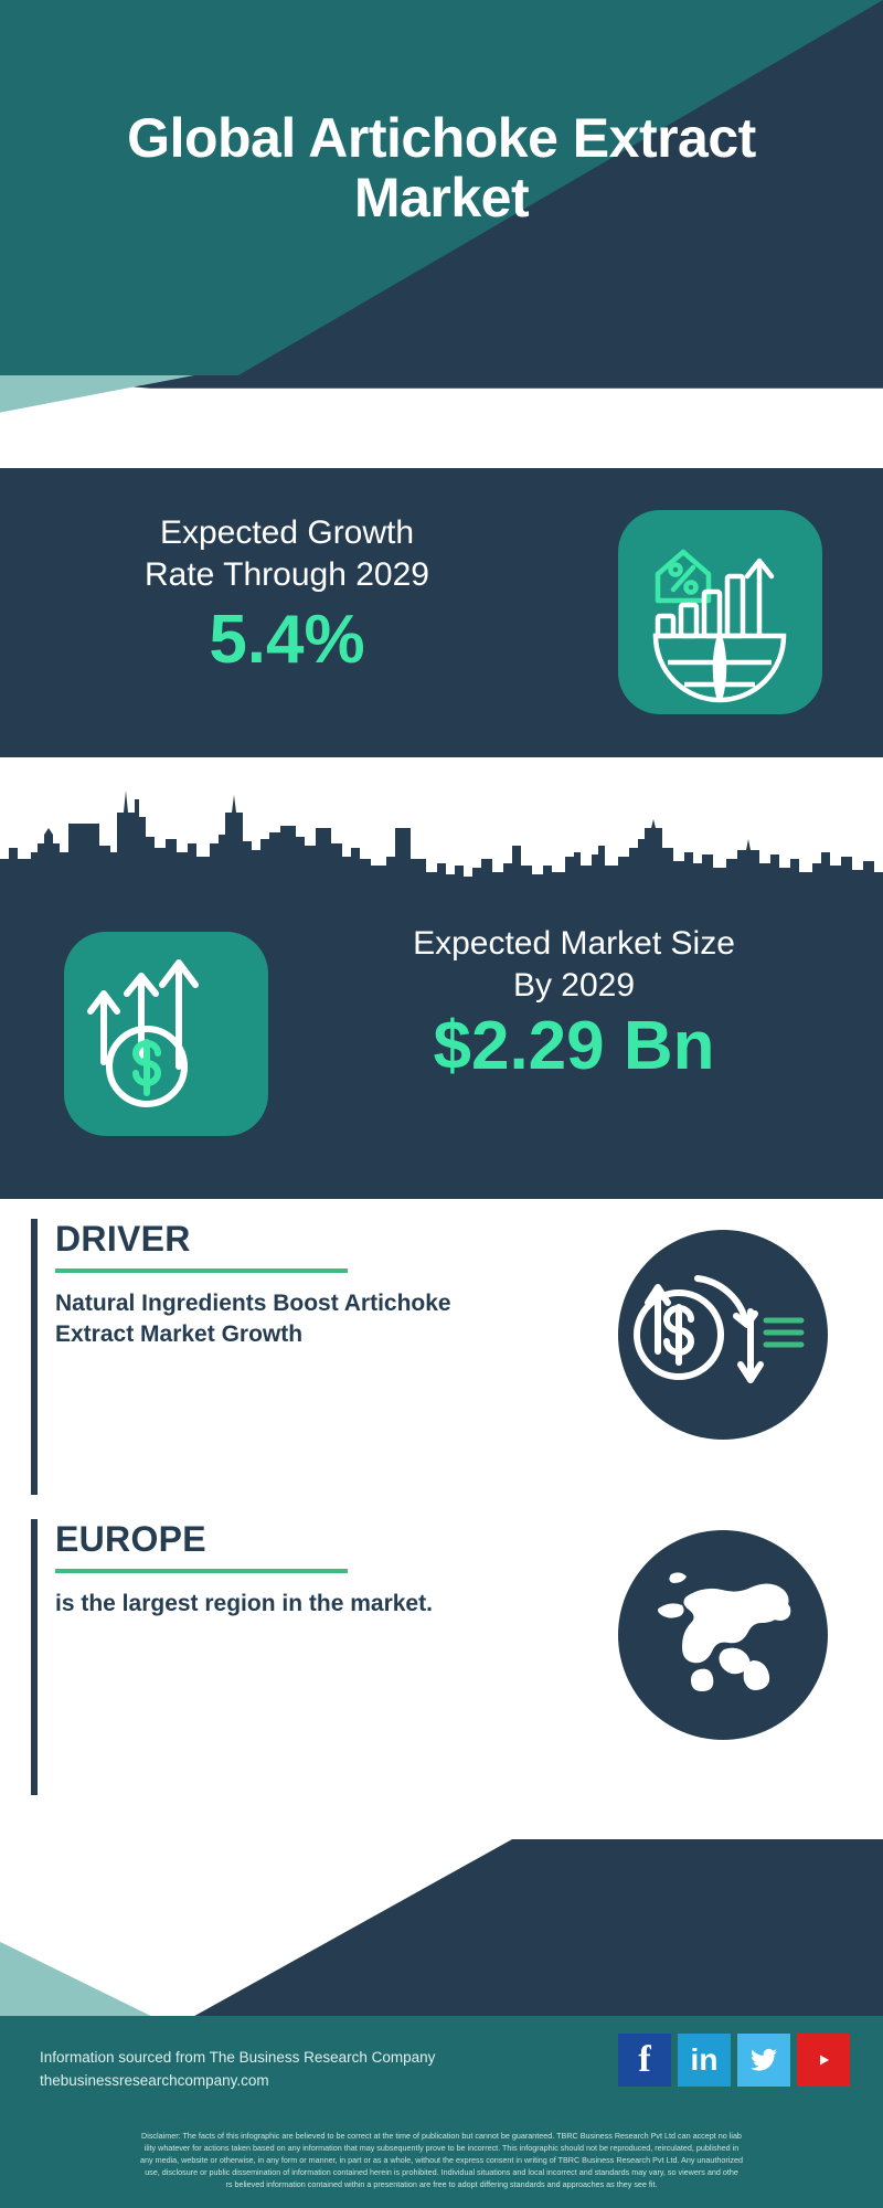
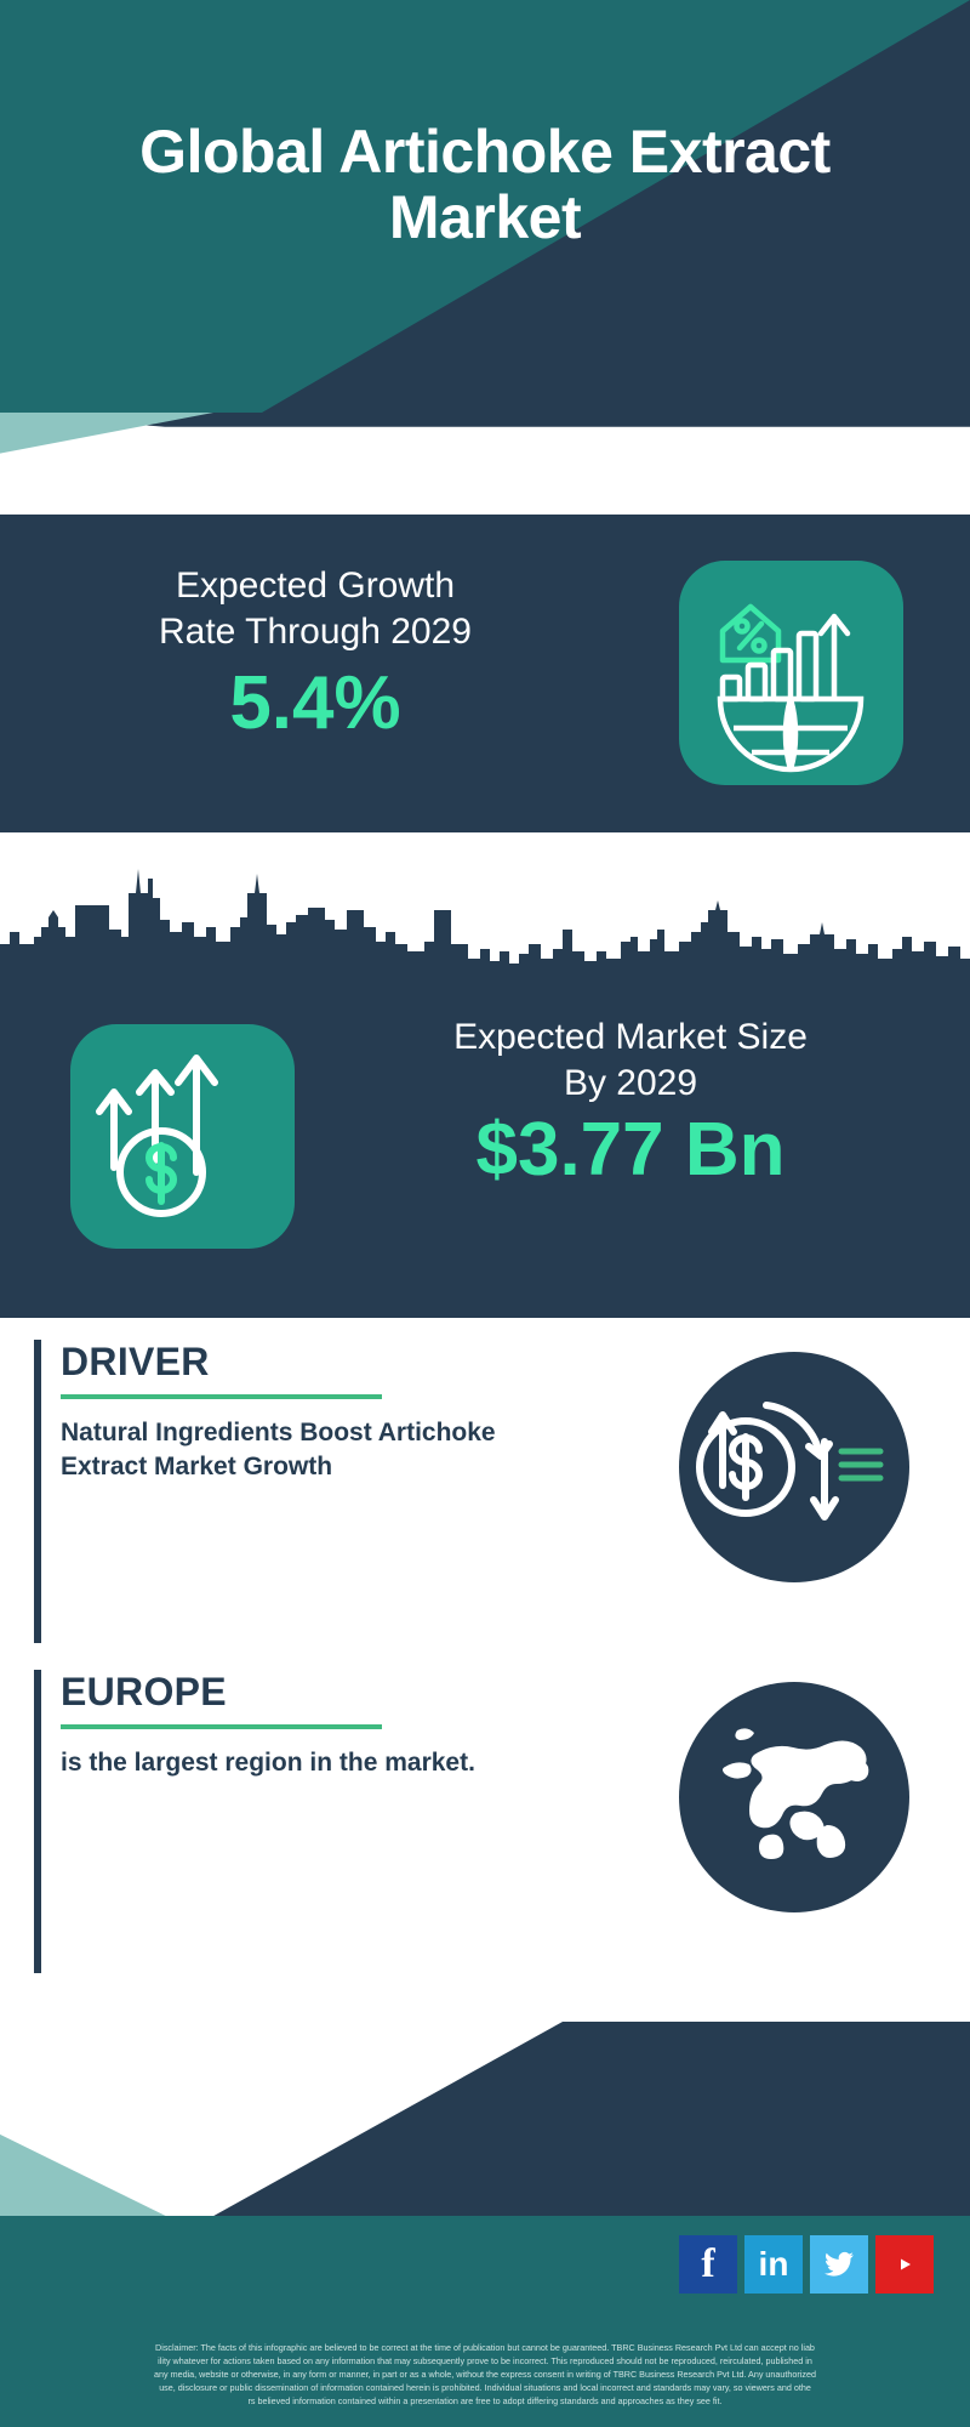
  Global Artichoke Extract Market
  Expected Growth
  Rate Through 2029
  5.4%
  Expected Market Size
  By 2029
- $2.29 Bn
+ $3.77 Bn
  DRIVER
  Natural Ingredients Boost Artichoke Extract Market Growth
  EUROPE
  is the largest region in the market.
- Information sourced from The Business Research Company
- thebusinessresearchcompany.com
  f
  in
  Disclaimer: The facts of this infographic are believed to be correct at the time of publication but cannot be guaranteed. TBRC Business Research Pvt Ltd can accept no liab
- ility whatever for actions taken based on any information that may subsequently prove to be incorrect. This infographic should not be reproduced, reirculated, published in
+ ility whatever for actions taken based on any information that may subsequently prove to be incorrect. This reproduced should not be reproduced, reirculated, published in
  any media, website or otherwise, in any form or manner, in part or as a whole, without the express consent in writing of TBRC Business Research Pvt Ltd. Any unauthorized
  use, disclosure or public dissemination of information contained herein is prohibited. Individual situations and local incorrect and standards may vary, so viewers and othe
  rs believed information contained within a presentation are free to adopt differing standards and approaches as they see fit.
